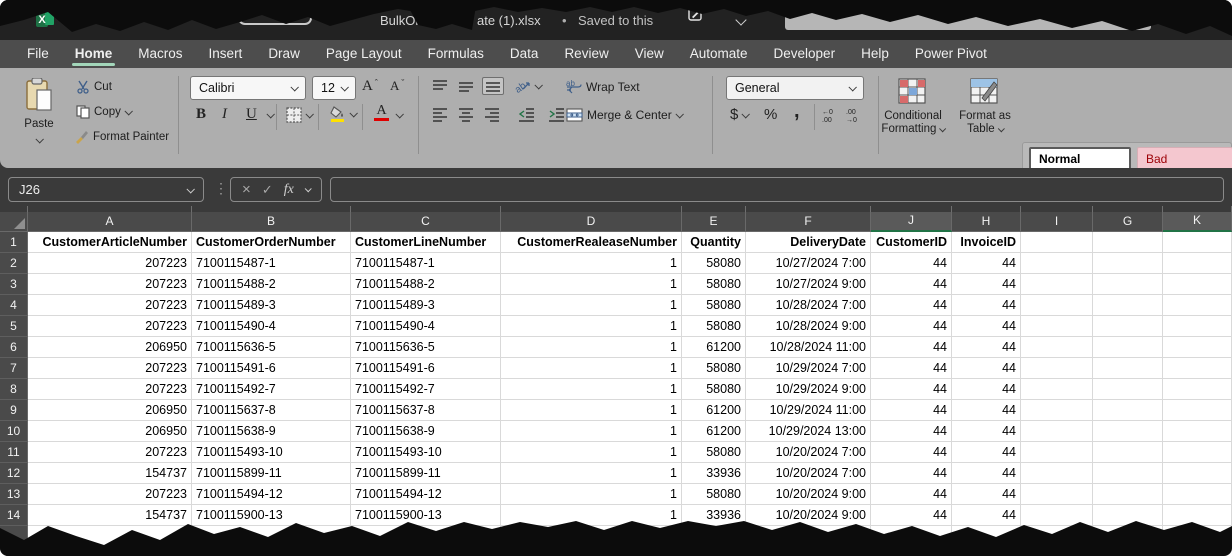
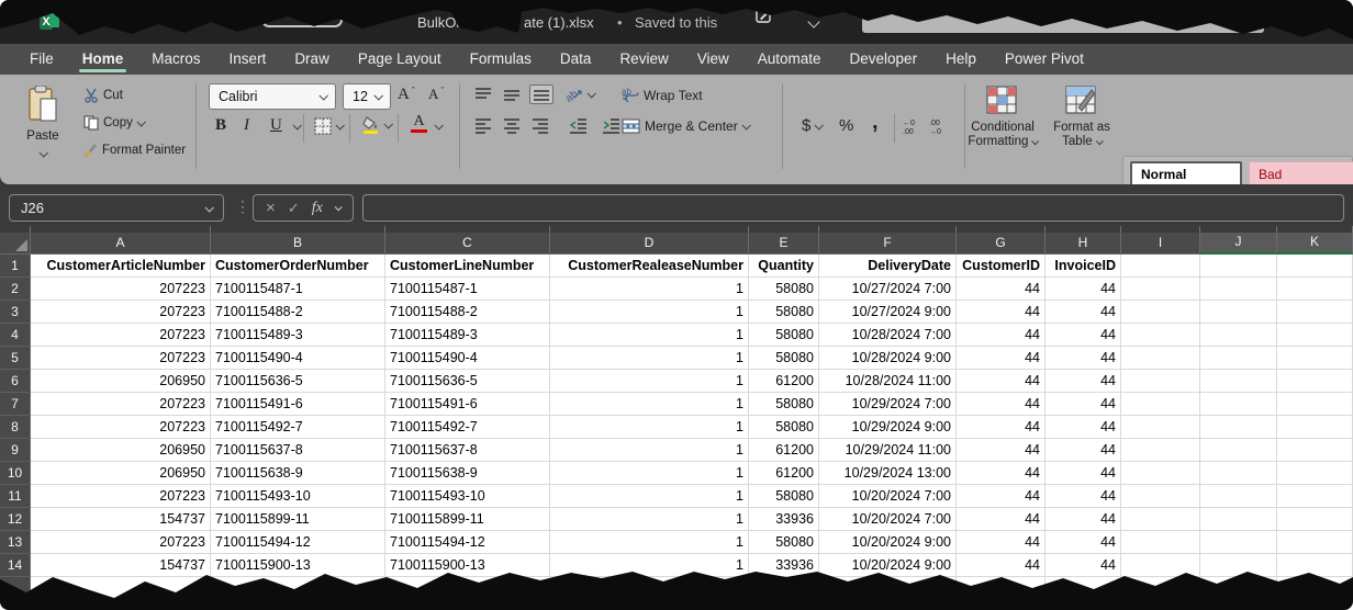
  X
  BulkO
  ate (1).xlsx
  •
  Saved to this
  File
  Home
  Macros
  Insert
  Draw
  Page Layout
  Formulas
  Data
  Review
  View
  Automate
  Developer
  Help
  Power Pivot
  Paste
  Cut
  Copy
  Format Painter
  Calibri
  12
  A
  ˆ
  A
  ˇ
  B
  I
  U
  A
  ab
  Wrap Text
  Merge & Center
- General
  $
  %
  ,
  Conditional
  Formatting
  Format as
  Table
  Normal
  Bad
  J26
  ⋮
  ×
  ✓
  fx
  A
  B
  C
  D
  E
  F
- J
+ G
  H
  I
- G
+ J
  K
  1
  CustomerArticleNumber
  CustomerOrderNumber
  CustomerLineNumber
  CustomerRealeaseNumber
  Quantity
  DeliveryDate
  CustomerID
  InvoiceID
  2
  207223
  7100115487-1
  7100115487-1
  1
  58080
  10/27/2024 7:00
  44
  44
  3
  207223
  7100115488-2
  7100115488-2
  1
  58080
  10/27/2024 9:00
  44
  44
  4
  207223
  7100115489-3
  7100115489-3
  1
  58080
  10/28/2024 7:00
  44
  44
  5
  207223
  7100115490-4
  7100115490-4
  1
  58080
  10/28/2024 9:00
  44
  44
  6
  206950
  7100115636-5
  7100115636-5
  1
  61200
  10/28/2024 11:00
  44
  44
  7
  207223
  7100115491-6
  7100115491-6
  1
  58080
  10/29/2024 7:00
  44
  44
  8
  207223
  7100115492-7
  7100115492-7
  1
  58080
  10/29/2024 9:00
  44
  44
  9
  206950
  7100115637-8
  7100115637-8
  1
  61200
  10/29/2024 11:00
  44
  44
  10
  206950
  7100115638-9
  7100115638-9
  1
  61200
  10/29/2024 13:00
  44
  44
  11
  207223
  7100115493-10
  7100115493-10
  1
  58080
  10/20/2024 7:00
  44
  44
  12
  154737
  7100115899-11
  7100115899-11
  1
  33936
  10/20/2024 7:00
  44
  44
  13
  207223
  7100115494-12
  7100115494-12
  1
  58080
  10/20/2024 9:00
  44
  44
  14
  154737
  7100115900-13
  7100115900-13
  1
  33936
  10/20/2024 9:00
  44
  44
